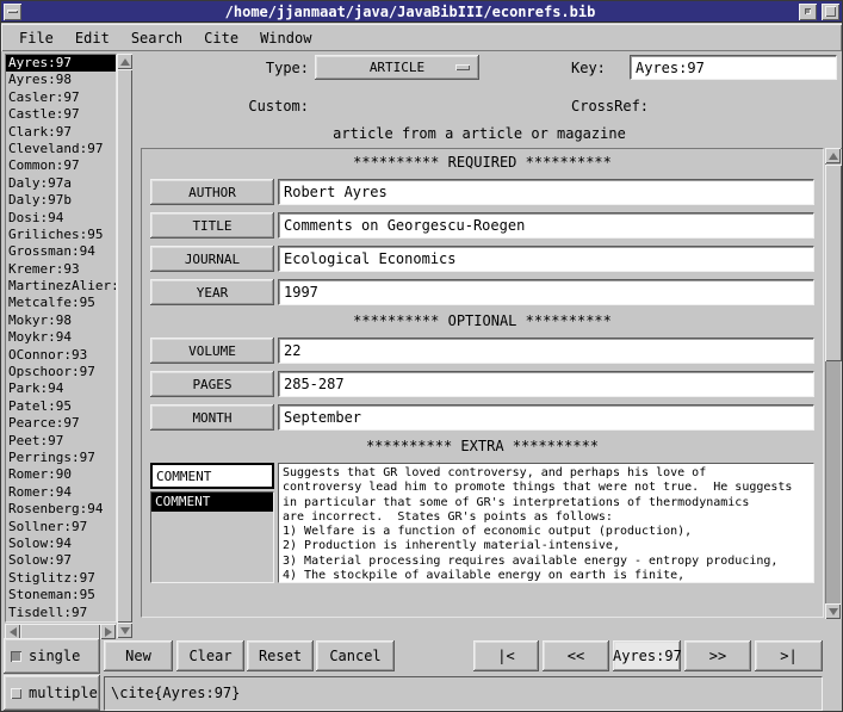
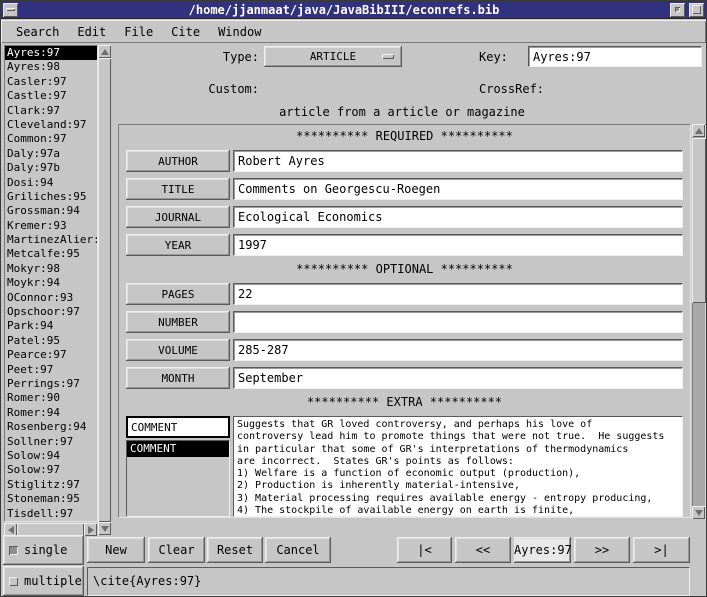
  /home/jjanmaat/java/JavaBibIII/econrefs.bib
- File
+ Search
  Edit
- Search
+ File
  Cite
  Window
  Ayres:97
  Ayres:98
  Casler:97
  Castle:97
  Clark:97
  Cleveland:97
  Common:97
  Daly:97a
  Daly:97b
  Dosi:94
  Griliches:95
  Grossman:94
  Kremer:93
  MartinezAlier:
  Metcalfe:95
  Mokyr:98
  Moykr:94
  OConnor:93
  Opschoor:97
  Park:94
  Patel:95
  Pearce:97
  Peet:97
  Perrings:97
  Romer:90
  Romer:94
  Rosenberg:94
  Sollner:97
  Solow:94
  Solow:97
  Stiglitz:97
  Stoneman:95
  Tisdell:97
  Type:
  ARTICLE
  Key:
  Ayres:97
  Custom:
  CrossRef:
  article from a article or magazine
  ********** REQUIRED **********
  AUTHOR
  Robert Ayres
  TITLE
  Comments on Georgescu-Roegen
  JOURNAL
  Ecological Economics
  YEAR
  1997
  ********** OPTIONAL **********
- VOLUME
+ PAGES
  22
+ NUMBER
- PAGES
+ VOLUME
  285-287
  MONTH
  September
  ********** EXTRA **********
  COMMENT
  COMMENT
  Suggests that GR loved controversy, and perhaps his love of
  controversy lead him to promote things that were not true. He suggests
  in particular that some of GR's interpretations of thermodynamics
  are incorrect. States GR's points as follows:
  1) Welfare is a function of economic output (production),
  2) Production is inherently material-intensive,
  3) Material processing requires available energy - entropy producing,
  single
  multiple
  New
  Clear
  Reset
  Cancel
  |<
  <<
  Ayres:97
  >>
  >|
  \cite{Ayres:97}
